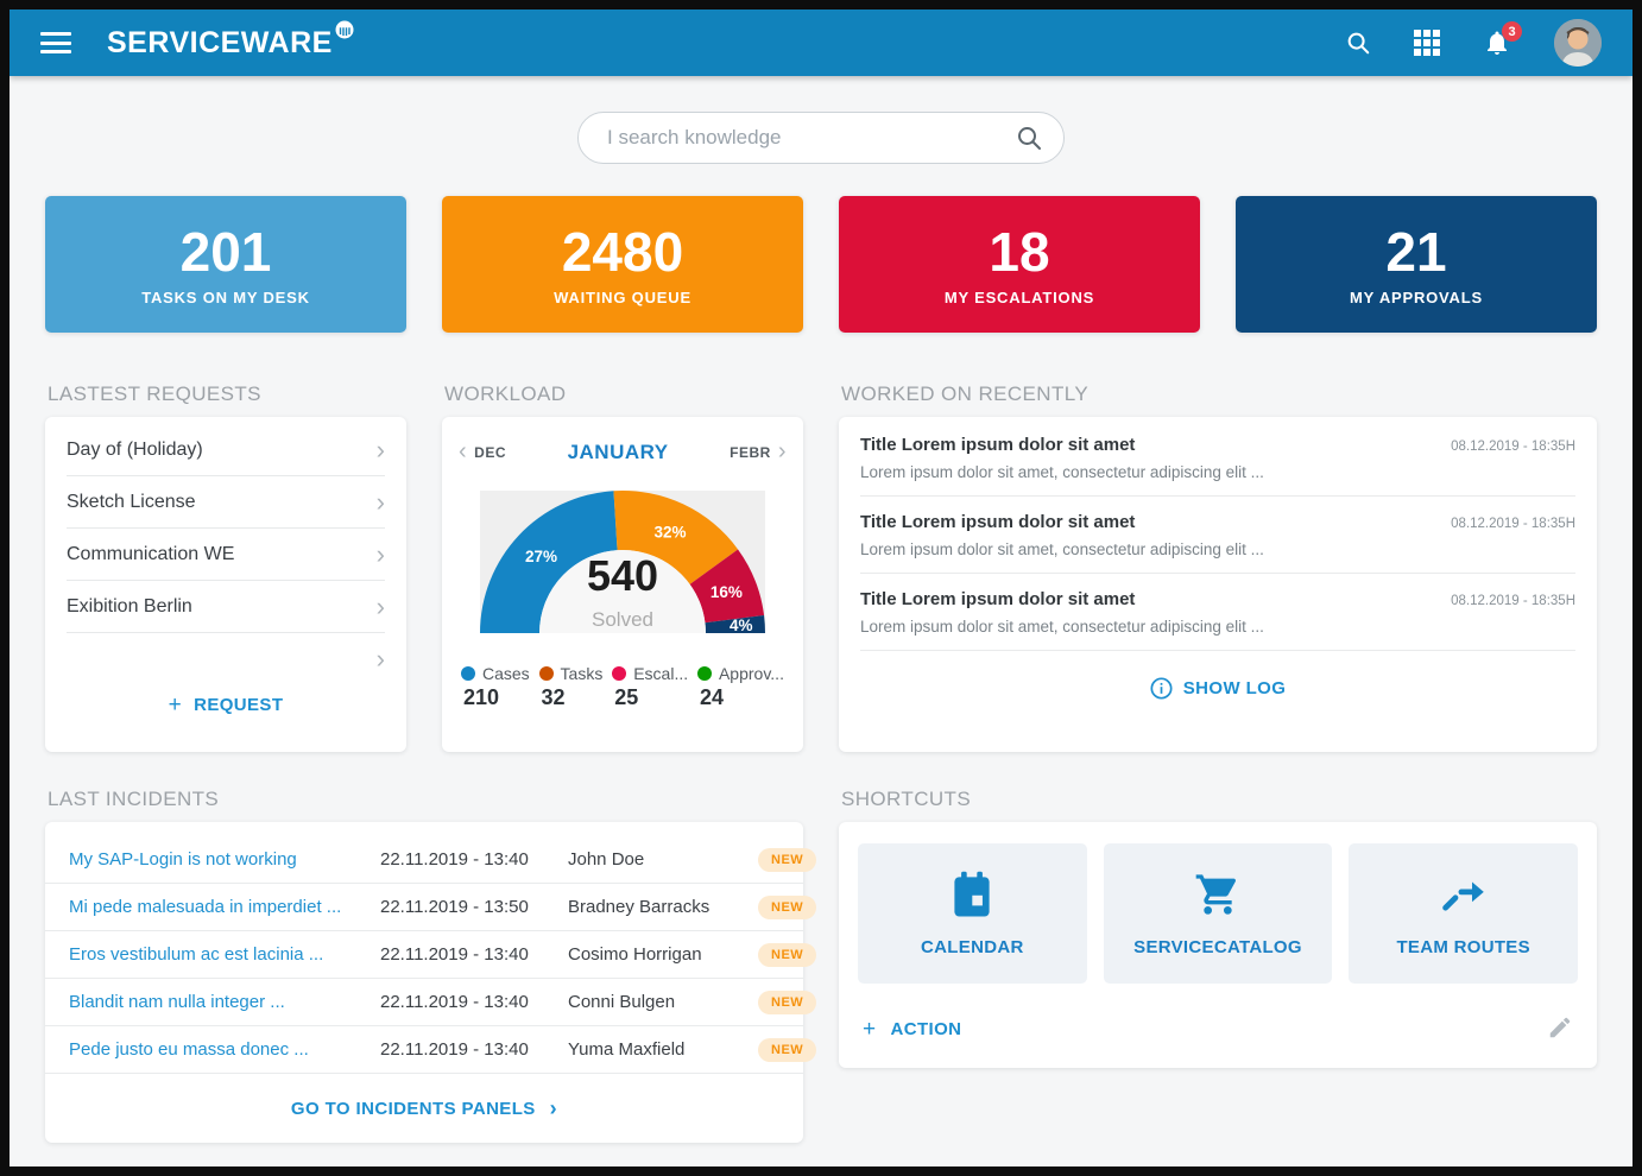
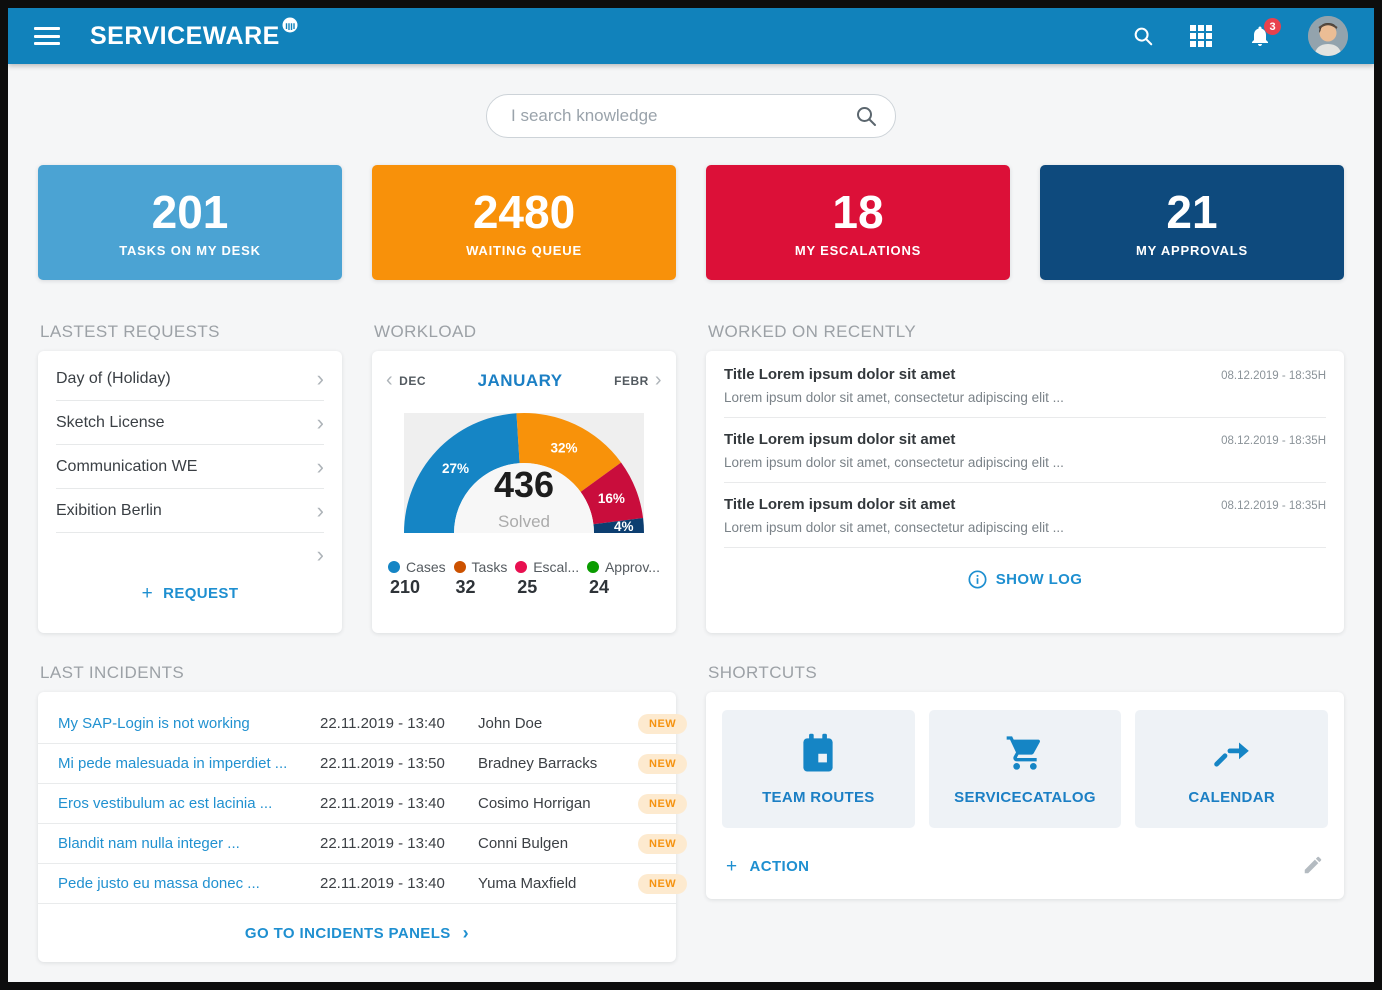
  SERVICEWARE
  3
  I search knowledge
  201
  TASKS ON MY DESK
  2480
  WAITING QUEUE
  18
  MY ESCALATIONS
  21
  MY APPROVALS
  LASTEST REQUESTS
  Day of (Holiday)
  ›
  Sketch License
  ›
  Communication WE
  ›
  Exibition Berlin
  ›
  ›
  REQUEST
  WORKLOAD
  ‹
  DEC
  JANUARY
  FEBR
  ›
  27%
  32%
  16%
  4%
- 540
+ 436
  Solved
  Cases
  210
  Tasks
  32
  Escal...
  25
  Approv...
  24
  WORKED ON RECENTLY
  Title Lorem ipsum dolor sit amet
  08.12.2019 - 18:35H
  Lorem ipsum dolor sit amet, consectetur adipiscing elit ...
  Title Lorem ipsum dolor sit amet
  08.12.2019 - 18:35H
  Lorem ipsum dolor sit amet, consectetur adipiscing elit ...
  Title Lorem ipsum dolor sit amet
  08.12.2019 - 18:35H
  Lorem ipsum dolor sit amet, consectetur adipiscing elit ...
  SHOW LOG
  LAST INCIDENTS
  My SAP-Login is not working
  22.11.2019 - 13:40
  John Doe
  NEW
  Mi pede malesuada in imperdiet ...
  22.11.2019 - 13:50
  Bradney Barracks
  NEW
  Eros vestibulum ac est lacinia ...
  22.11.2019 - 13:40
  Cosimo Horrigan
  NEW
  Blandit nam nulla integer ...
  22.11.2019 - 13:40
  Conni Bulgen
  NEW
  Pede justo eu massa donec ...
  22.11.2019 - 13:40
  Yuma Maxfield
  NEW
  GO TO INCIDENTS PANELS
  ›
  SHORTCUTS
- CALENDAR
+ TEAM ROUTES
  SERVICECATALOG
- TEAM ROUTES
+ CALENDAR
  ACTION
